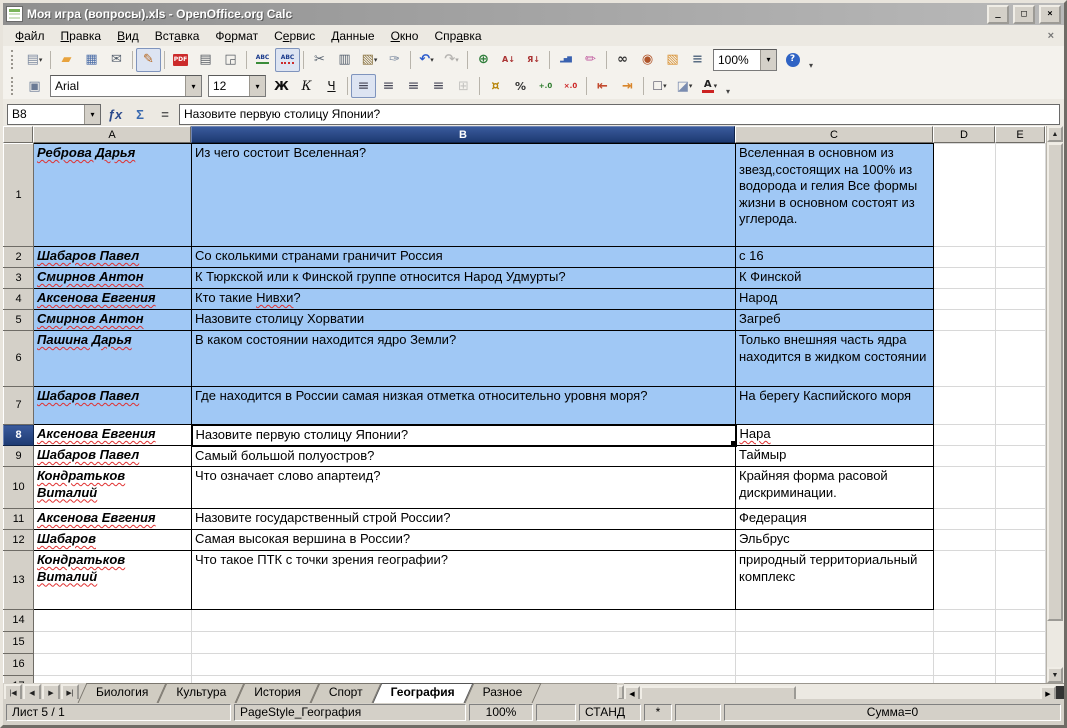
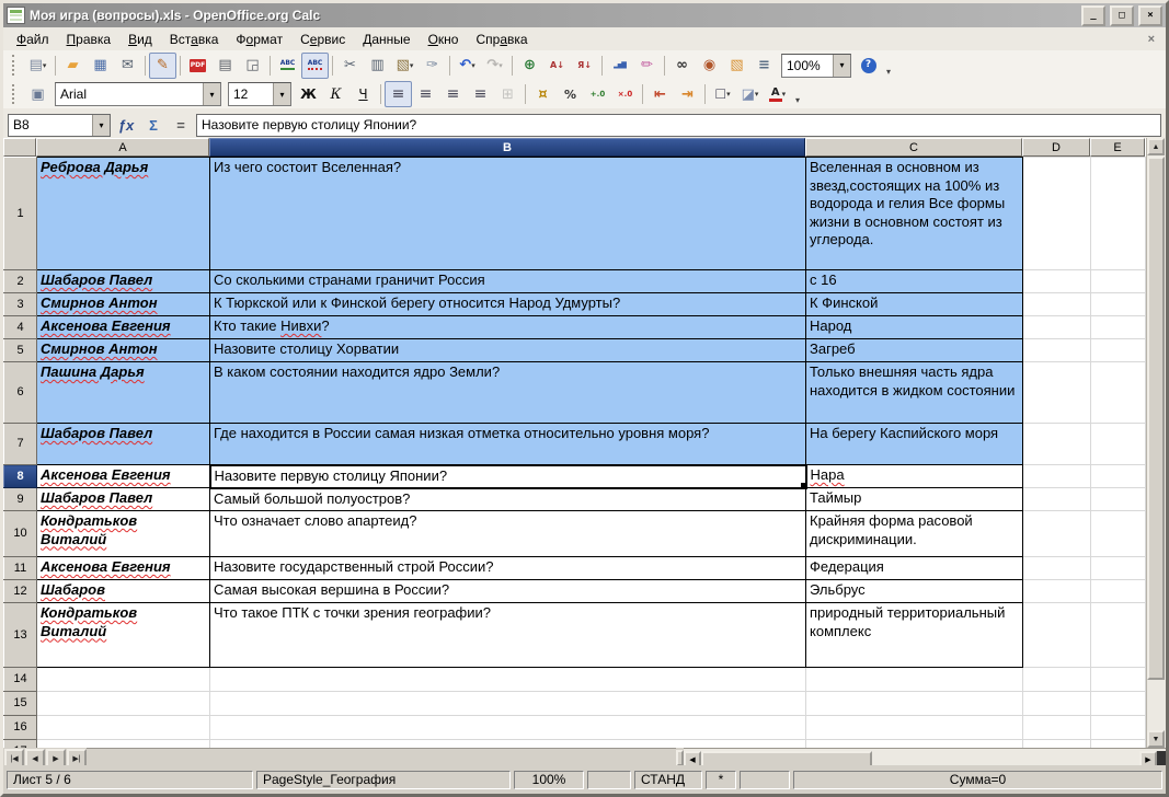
  Моя игра (вопросы).xls - OpenOffice.org Calc
  _
  □
  ×
  Файл
  Правка
  Вид
  Вставка
  Формат
  Сервис
  Данные
  Окно
  Справка
  ×
  ▾
  ▾
  ▾
  ▾
  100%
  ▾
  ▾
  Arial
  ▾
  12
  ▾
  ▾
  ▾
  ▾
  ▾
  B8
  ▾
  ƒx
  Σ
  =
  Назовите первую столицу Японии?
  A
  B
  C
  D
  E
  1	Реброва Дарья	Из чего состоит Вселенная?	Вселенная в основном из звезд,состоящих на 100% из водорода и гелия Все формы жизни в основном состоят из углерода.
  2	Шабаров Павел	Со сколькими странами граничит Россия	с 16
- 3	Смирнов Антон	К Тюркской или к Финской группе относится Народ Удмурты?	К Финской
+ 3	Смирнов Антон	К Тюркской или к Финской берегу относится Народ Удмурты?	К Финской
  4	Аксенова Евгения	Кто такие Нивхи?	Народ
  5	Смирнов Антон	Назовите столицу Хорватии	Загреб
  6	Пашина Дарья	В каком состоянии находится ядро Земли?	Только внешняя часть ядра находится в жидком состоянии
  7	Шабаров Павел	Где находится в России самая низкая отметка относительно уровня моря?	На берегу Каспийского моря
  8	Аксенова Евгения	Назовите первую столицу Японии?	Нара
  9	Шабаров Павел	Самый большой полуостров?	Таймыр
  10	Кондратьков Виталий	Что означает слово апартеид?	Крайняя форма расовой дискриминации.
  11	Аксенова Евгения	Назовите государственный строй России?	Федерация
  12	Шабаров	Самая высокая вершина в России?	Эльбрус
  13	Кондратьков Виталий	Что такое ПТК с точки зрения географии?	природный территориальный комплекс
  14
  15
  16
- Биология
- Культура
- История
- Спорт
- География
- Разное
- Лист 5 / 1
+ Лист 5 / 6
  PageStyle_География
  100%
  СТАНД
  *
  Сумма=0
